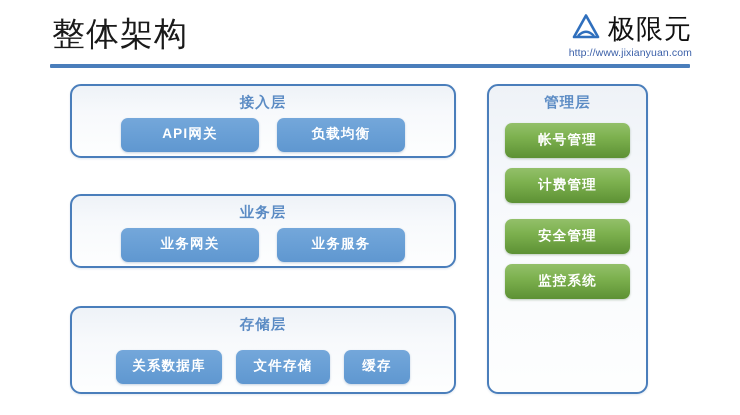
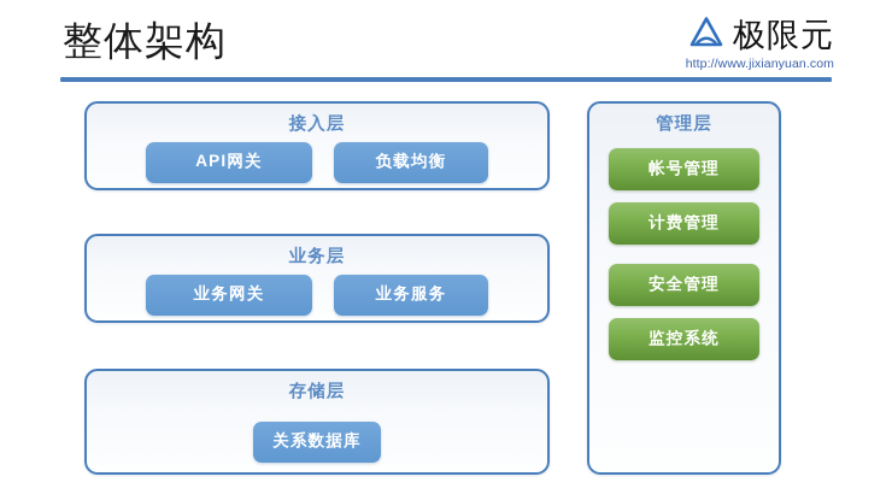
  整体架构
  极限元
  http://www.jixianyuan.com
  接入层
  API网关
  负载均衡
  业务层
  业务网关
  业务服务
  存储层
  关系数据库
- 文件存储
- 缓存
  管理层
  帐号管理
  计费管理
  安全管理
  监控系统
